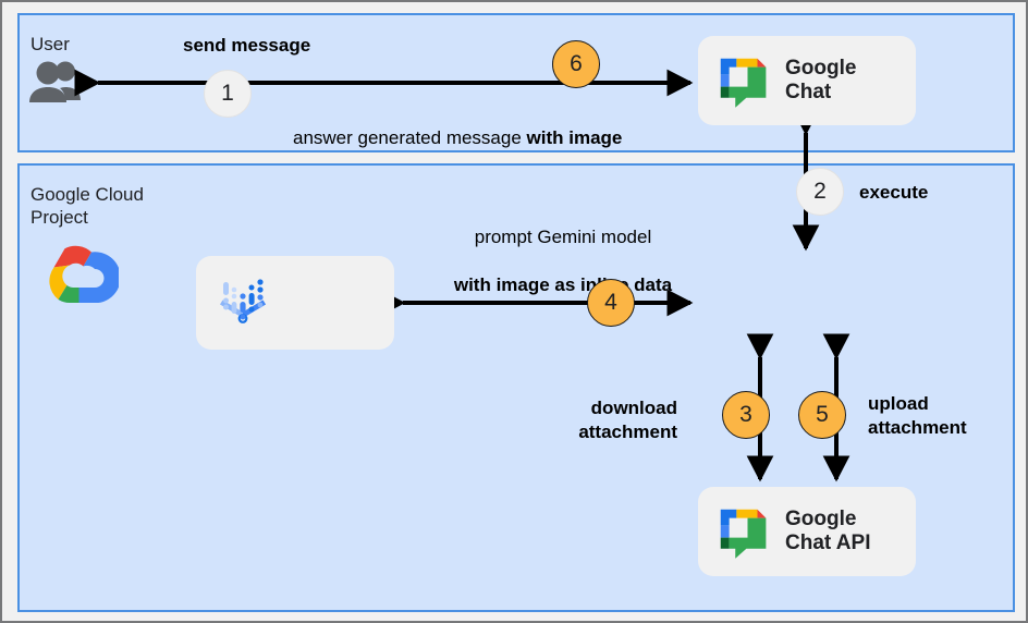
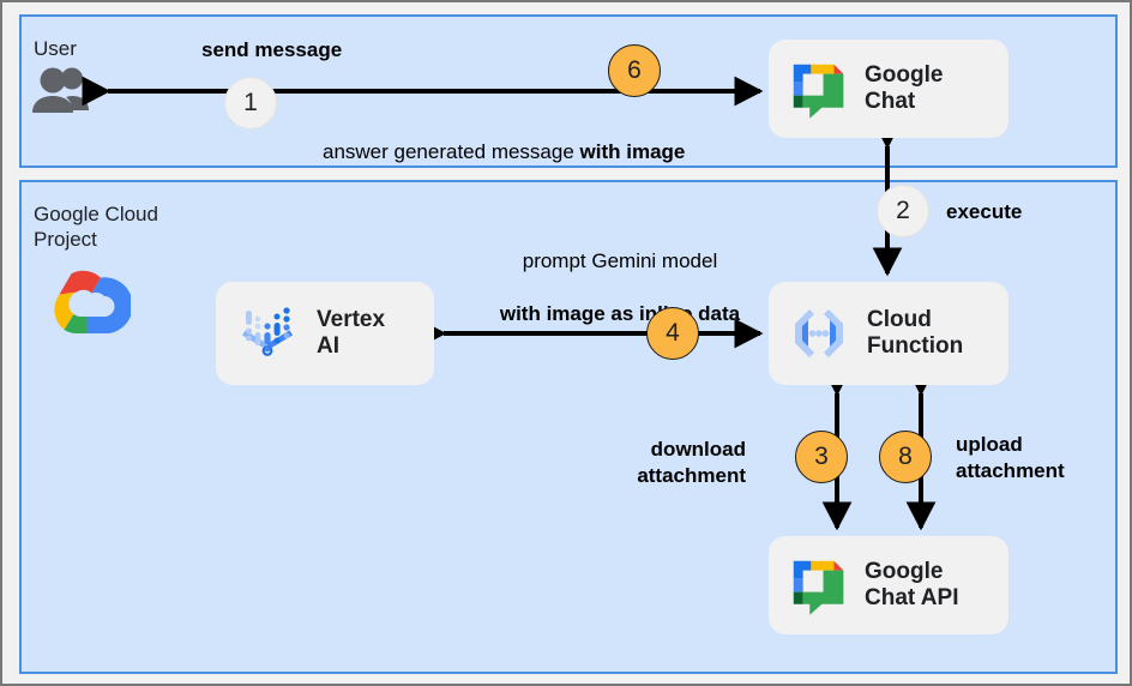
  User
  Google Cloud
  Project
  Google
  Chat
+ Vertex
+ AI
+ Cloud
+ Function
  Google
  Chat API
  send message
  answer generated message with image
  execute
  prompt Gemini model
  with image as in data
  download
  attachment
  upload
  attachment
  1
  2
  3
  4
- 5
+ 8
  6
